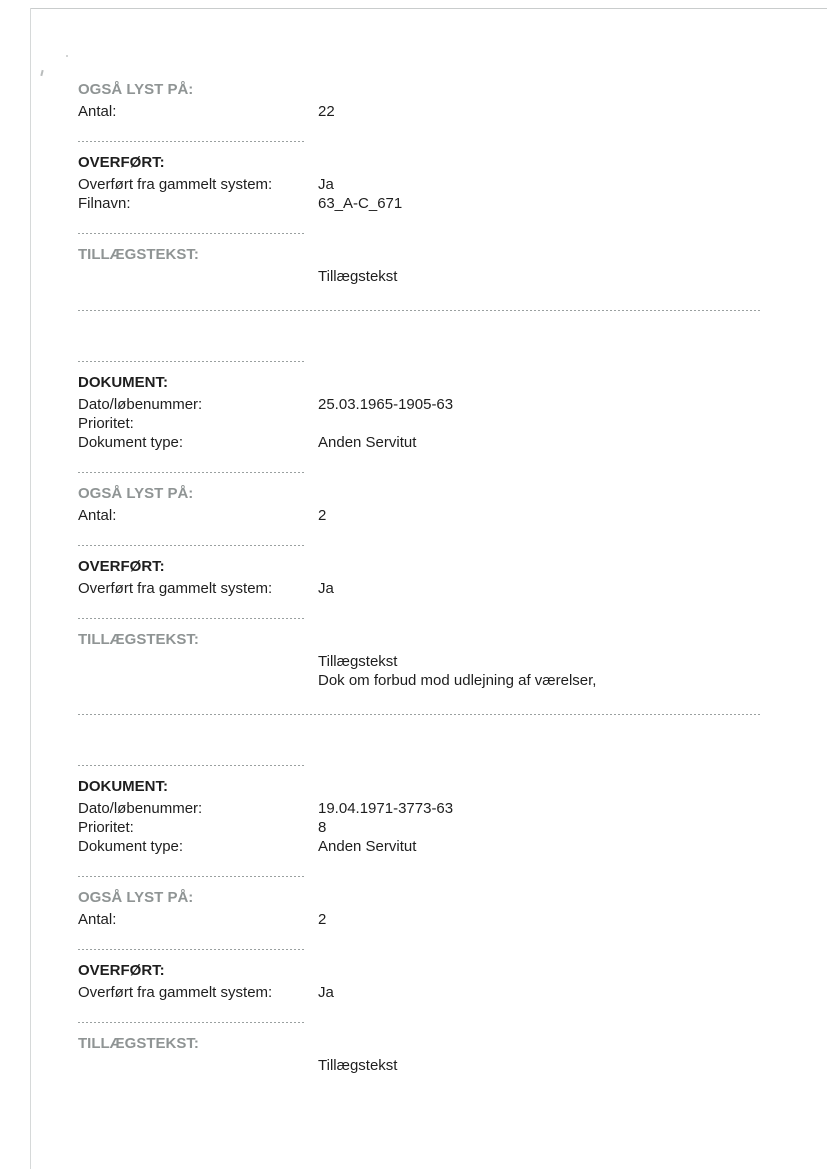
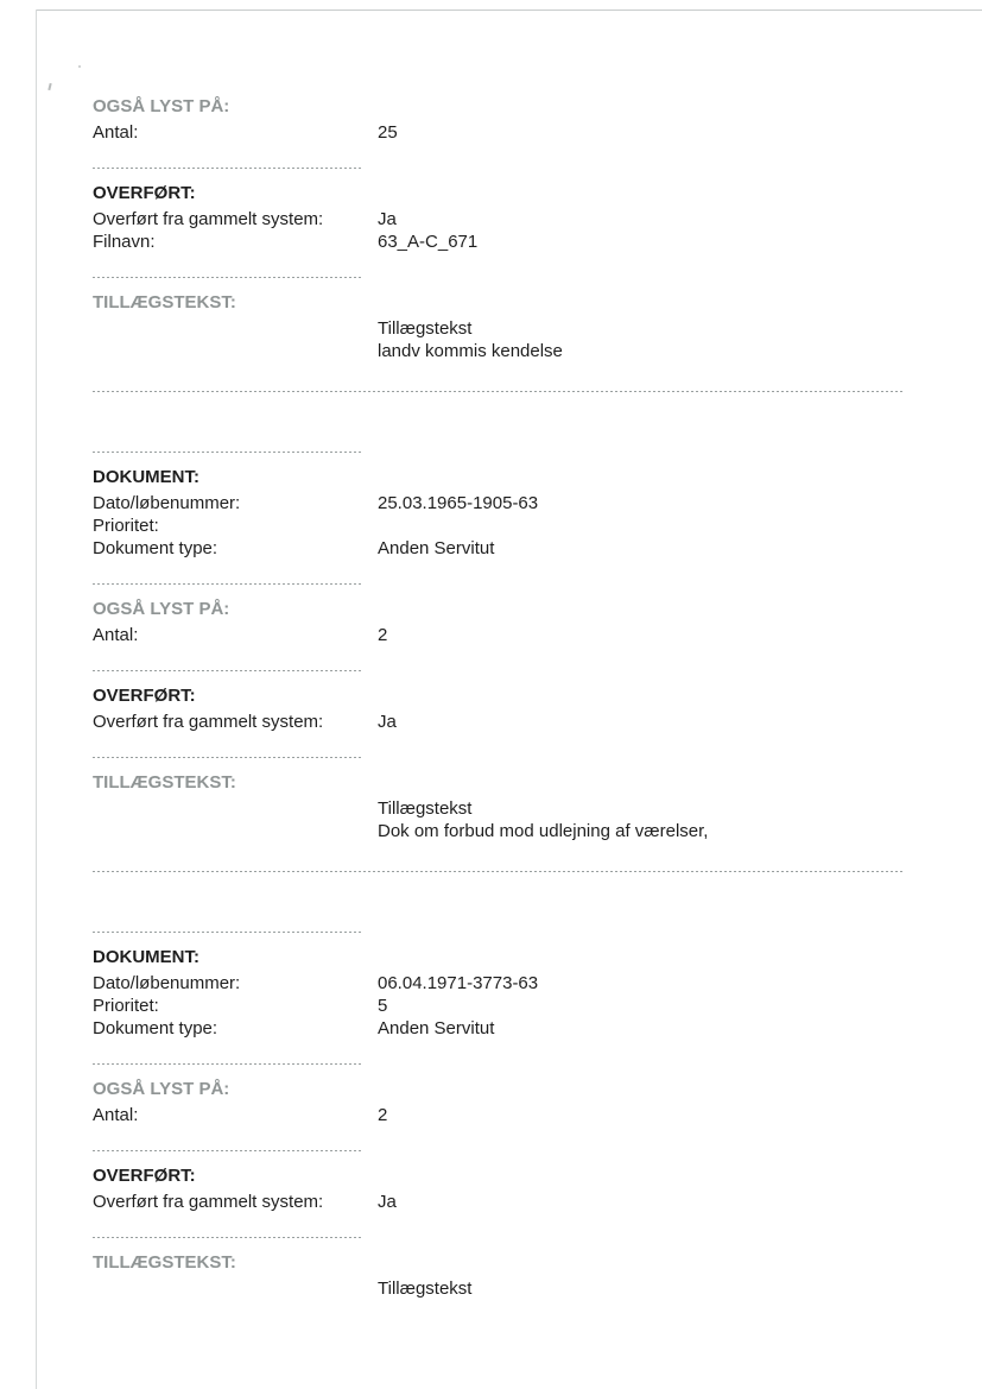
  OGSÅ LYST PÅ:
  Antal:
- 22
+ 25
  OVERFØRT:
  Overført fra gammelt system:
  Ja
  Filnavn:
  63_A-C_671
  TILLÆGSTEKST:
  Tillægstekst
+ landv kommis kendelse
  DOKUMENT:
  Dato/løbenummer:
  25.03.1965-1905-63
  Prioritet:
  Dokument type:
  Anden Servitut
  OGSÅ LYST PÅ:
  Antal:
  2
  OVERFØRT:
  Overført fra gammelt system:
  Ja
  TILLÆGSTEKST:
  Tillægstekst
  Dok om forbud mod udlejning af værelser,
  DOKUMENT:
  Dato/løbenummer:
- 19.04.1971-3773-63
+ 06.04.1971-3773-63
  Prioritet:
- 8
+ 5
  Dokument type:
  Anden Servitut
  OGSÅ LYST PÅ:
  Antal:
  2
  OVERFØRT:
  Overført fra gammelt system:
  Ja
  TILLÆGSTEKST:
  Tillægstekst
